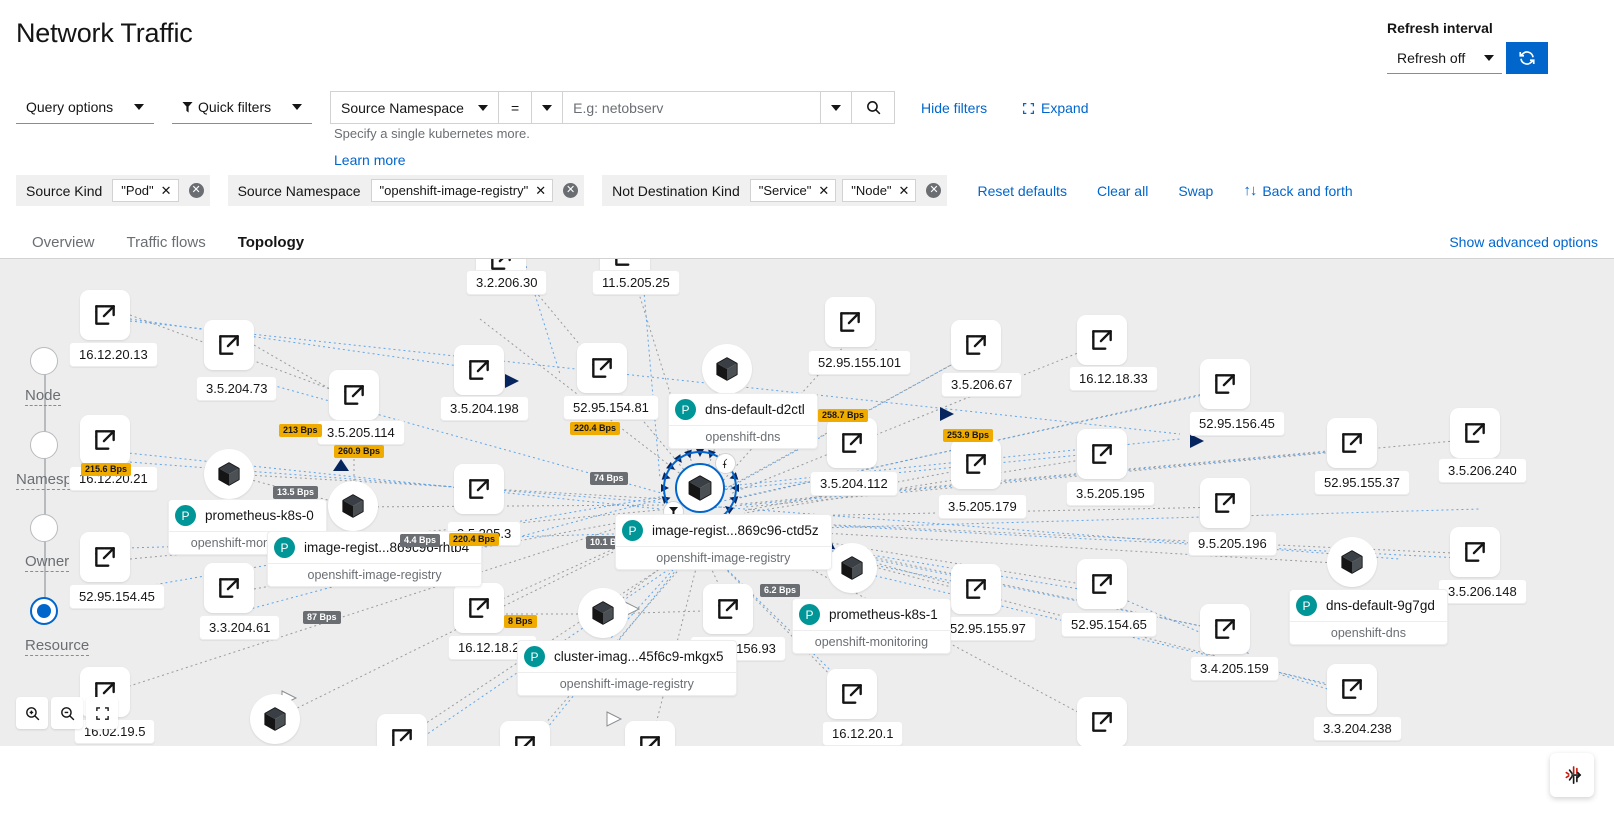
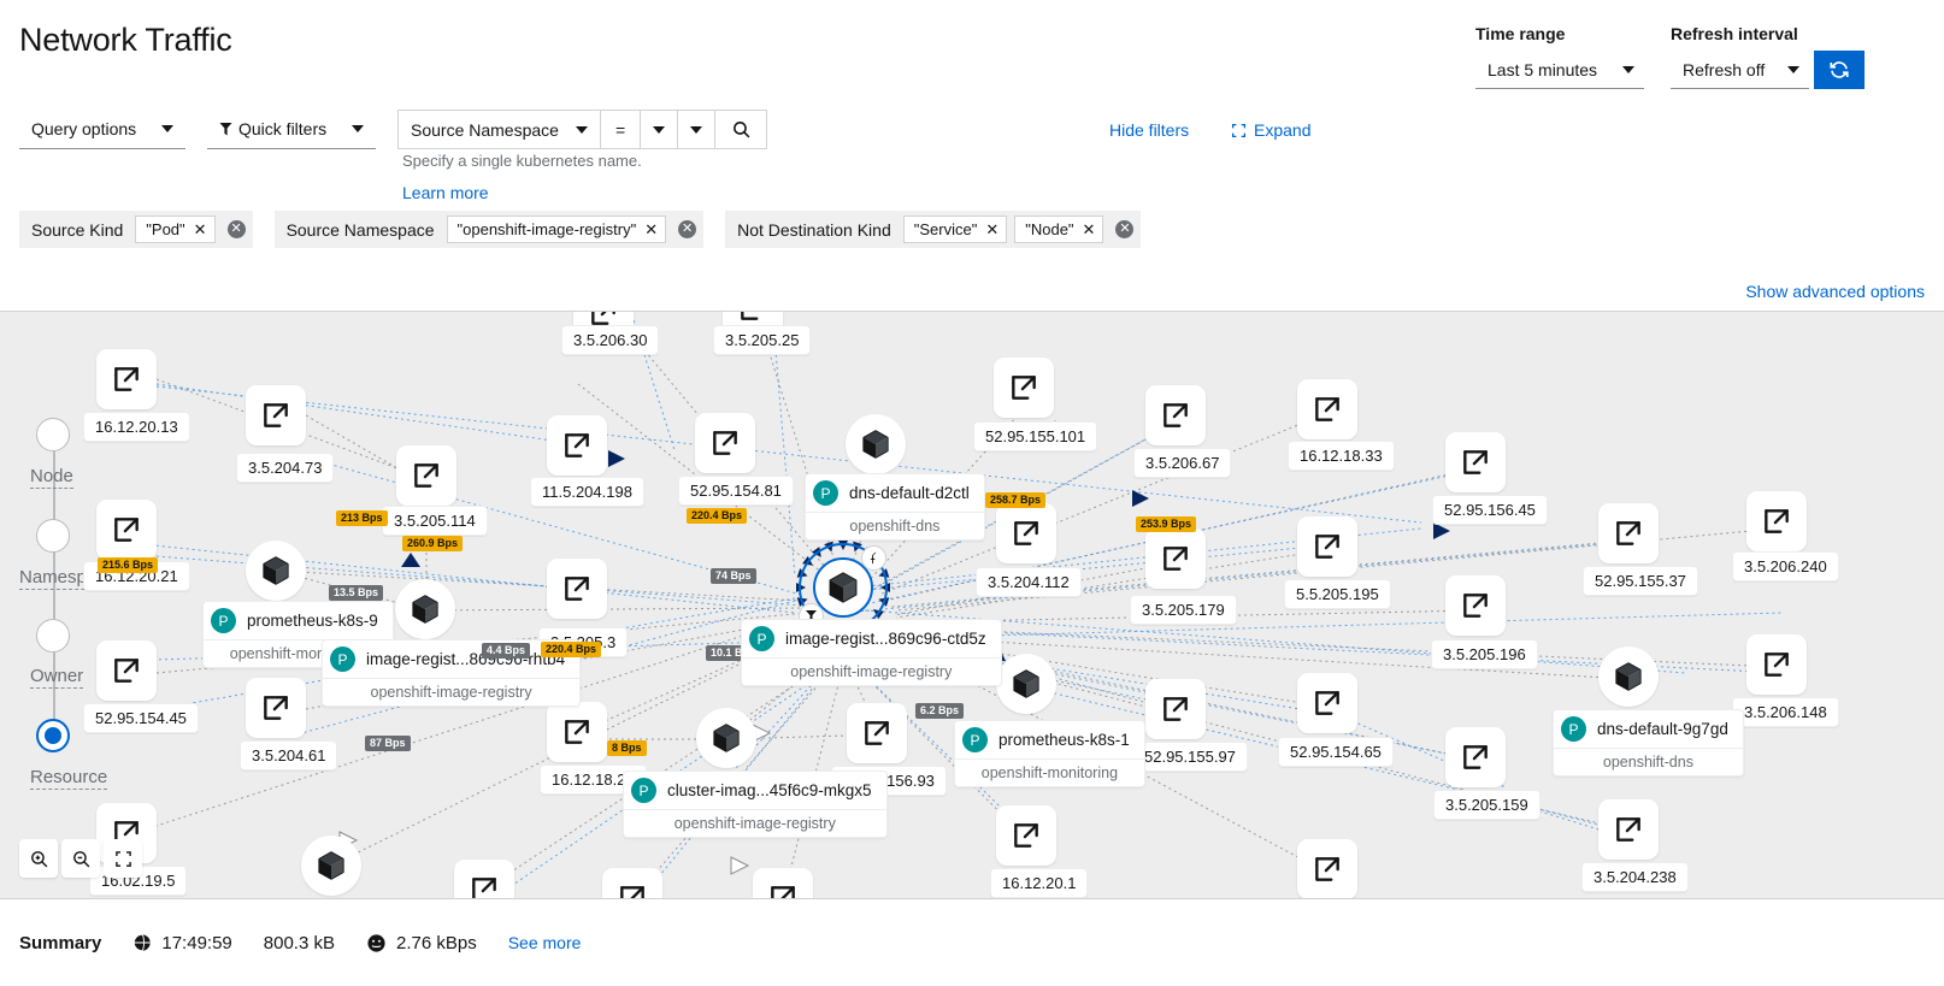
  Network Traffic
+ Time range
+ Last 5 minutes
  Refresh interval
  Refresh off
  Query options
  Quick filters
  Source Namespace
  =
- E.g: netobserv
  Hide filters
  Expand
- Specify a single kubernetes more.
+ Specify a single kubernetes name.
  Learn more
  Source Kind
  "Pod"
  ✕
  ✕
  Source Namespace
  "openshift-image-registry"
  ✕
  ✕
  Not Destination Kind
  "Service"
  ✕
  "Node"
  ✕
  ✕
- Reset defaults
- Clear all
- Swap
- ↑↓
- Back and forth
- Overview
- Traffic flows
- Topology
  Show advanced options
  Node
  Owner
  Resource
  16.12.20.13
  3.5.204.73
- 3.5.204.198
+ 11.5.204.198
  52.95.154.81
- 3.2.206.30
+ 3.5.206.30
- 11.5.205.25
+ 3.5.205.25
  52.95.155.101
  3.5.206.67
  16.12.18.33
  52.95.156.45
  52.95.155.37
  3.5.206.240
  16.12.20.21
  3.5.205.114
  3.5.204.112
  3.5.205.179
- 3.5.205.195
+ 5.5.205.195
- 9.5.205.196
+ 3.5.205.196
  3.5.206.148
  52.95.154.45
- 3.3.204.61
+ 3.5.204.61
  16.12.18.2
  52.95.155.97
  52.95.154.65
- 3.4.205.159
+ 3.5.205.159
  16.12.20.1
- 3.3.204.238
+ 3.5.204.238
  16.02.19.5
  P
  dns-default-d2ctl
  openshift-dns
  P
- prometheus-k8s-0
+ prometheus-k8s-9
  P
  image-regist...869c96-rhtb4
  openshift-image-registry
  P
  prometheus-k8s-1
  openshift-monitoring
  P
  cluster-imag...45f6c9-mkgx5
  openshift-image-registry
  P
  dns-default-9g7gd
  openshift-dns
  213 Bps
  260.9 Bps
  13.5 Bps
  220.4 Bps
  220.4 Bps
  4.4 Bps
  74 Bps
  10.1 B
  258.7 Bps
  253.9 Bps
  6.2 Bps
  8 Bps
  87 Bps
  215.6 Bps
  P
  image-regist...869c96-ctd5z
  openshift-image-registry
+ Summary
+ 17:49:59
+ 800.3 kB
+ 2.76 kBps
+ See more
